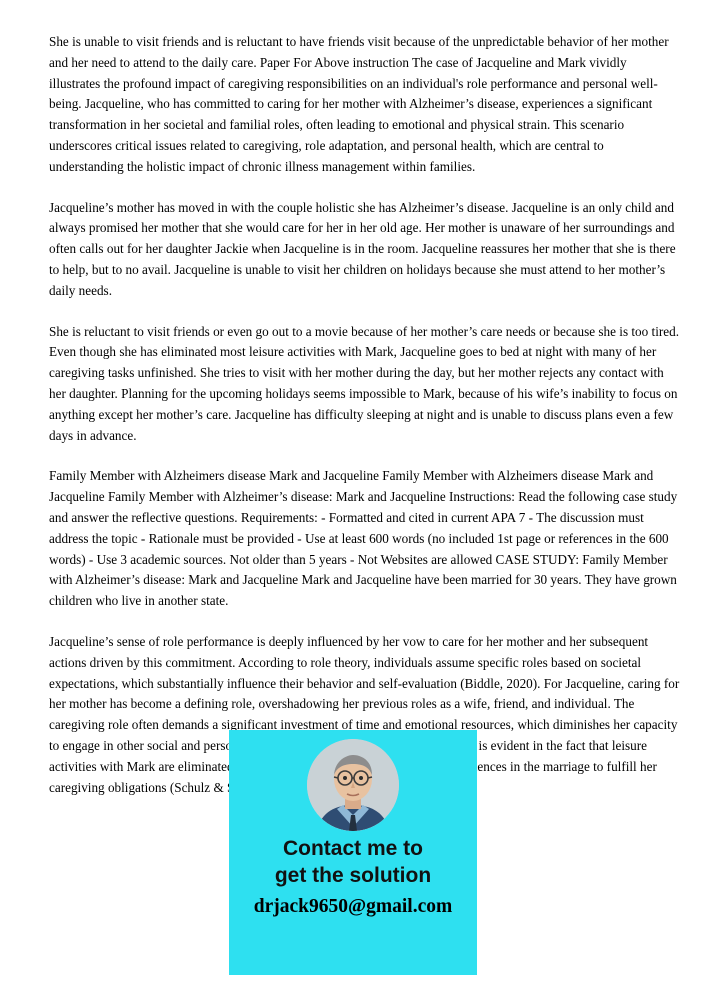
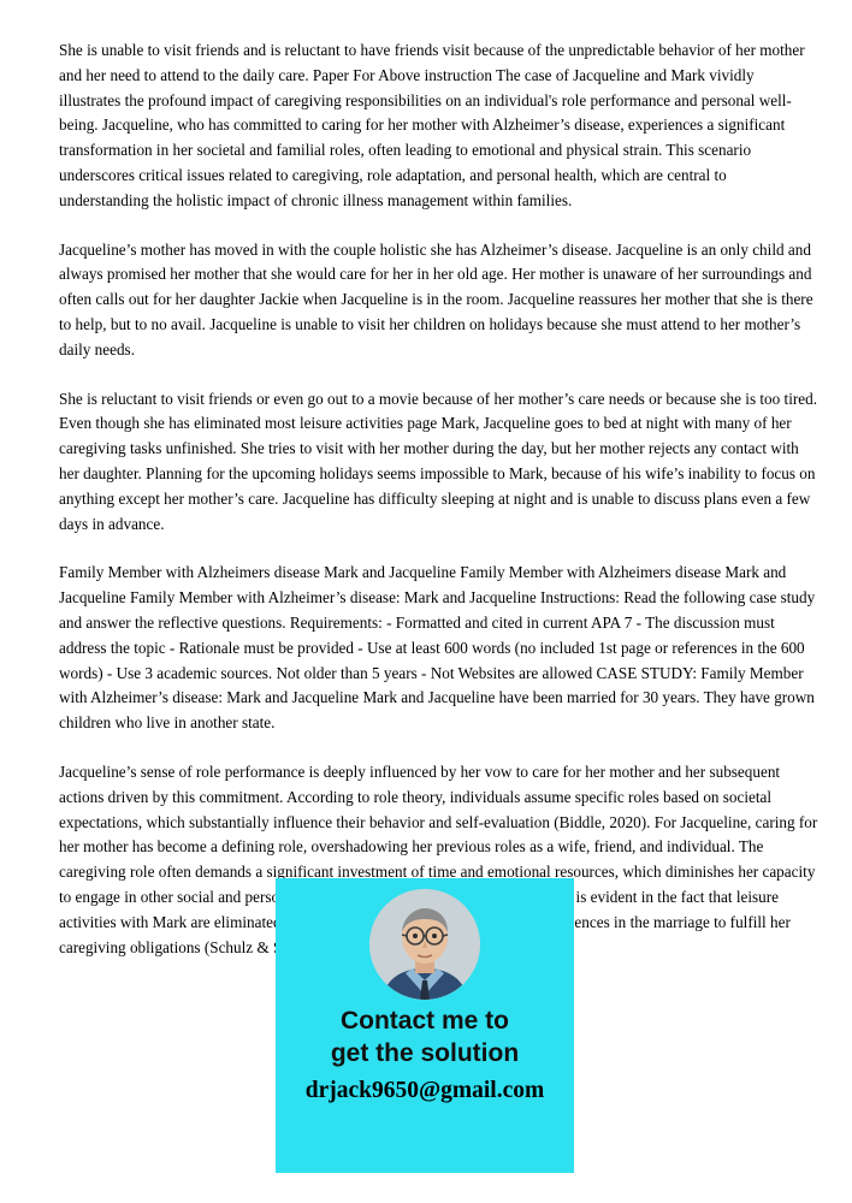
  She is unable to visit friends and is reluctant to have friends visit because of the unpredictable behavior of her mother and her need to attend to the daily care. Paper For Above instruction The case of Jacqueline and Mark vividly illustrates the profound impact of caregiving responsibilities on an individual's role performance and personal well-being. Jacqueline, who has committed to caring for her mother with Alzheimer’s disease, experiences a significant transformation in her societal and familial roles, often leading to emotional and physical strain. This scenario underscores critical issues related to caregiving, role adaptation, and personal health, which are central to understanding the holistic impact of chronic illness management within families.
  Jacqueline’s mother has moved in with the couple holistic she has Alzheimer’s disease. Jacqueline is an only child and always promised her mother that she would care for her in her old age. Her mother is unaware of her surroundings and often calls out for her daughter Jackie when Jacqueline is in the room. Jacqueline reassures her mother that she is there to help, but to no avail. Jacqueline is unable to visit her children on holidays because she must attend to her mother’s daily needs.
- She is reluctant to visit friends or even go out to a movie because of her mother’s care needs or because she is too tired. Even though she has eliminated most leisure activities with Mark, Jacqueline goes to bed at night with many of her caregiving tasks unfinished. She tries to visit with her mother during the day, but her mother rejects any contact with her daughter. Planning for the upcoming holidays seems impossible to Mark, because of his wife’s inability to focus on anything except her mother’s care. Jacqueline has difficulty sleeping at night and is unable to discuss plans even a few days in advance.
+ She is reluctant to visit friends or even go out to a movie because of her mother’s care needs or because she is too tired. Even though she has eliminated most leisure activities page Mark, Jacqueline goes to bed at night with many of her caregiving tasks unfinished. She tries to visit with her mother during the day, but her mother rejects any contact with her daughter. Planning for the upcoming holidays seems impossible to Mark, because of his wife’s inability to focus on anything except her mother’s care. Jacqueline has difficulty sleeping at night and is unable to discuss plans even a few days in advance.
  Family Member with Alzheimers disease Mark and Jacqueline Family Member with Alzheimers disease Mark and Jacqueline Family Member with Alzheimer’s disease: Mark and Jacqueline Instructions: Read the following case study and answer the reflective questions. Requirements: - Formatted and cited in current APA 7 - The discussion must address the topic - Rationale must be provided - Use at least 600 words (no included 1st page or references in the 600 words) - Use 3 academic sources. Not older than 5 years - Not Websites are allowed CASE STUDY: Family Member with Alzheimer’s disease: Mark and Jacqueline Mark and Jacqueline have been married for 30 years. They have grown children who live in another state.
  Jacqueline’s sense of role performance is deeply influenced by her vow to care for her mother and her subsequent actions driven by this commitment. According to role theory, individuals assume specific roles based on societal expectations, which substantially influence their behavior and self-evaluation (Biddle, 2020). For Jacqueline, caring for her mother has become a defining role, overshadowing her previous roles as a wife, friend, and individual. The caregiving role often demands a significant investment of time and emotional resources, which diminishes her capacity to engage in other social and pers is evident in the fact that leisure activities with Mark are eliminateences in the marriage to fulfill her caregiving obligations (Schulz &
  Contact me to
  get the solution
  drjack9650@gmail.com
